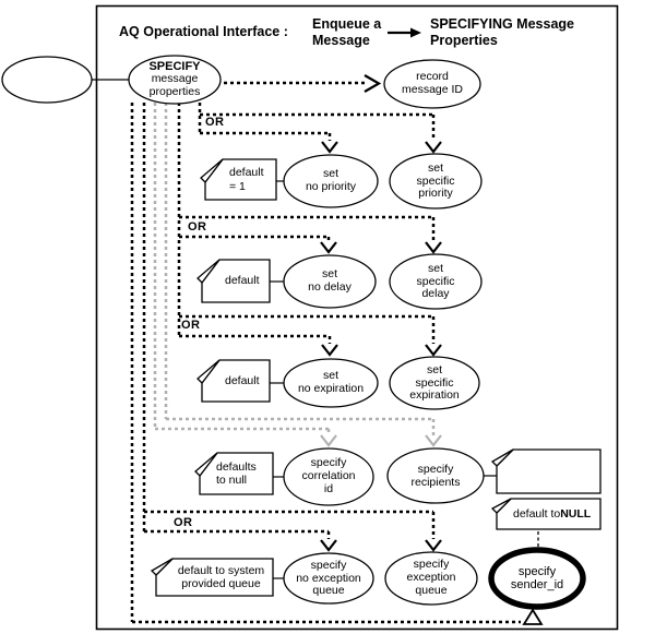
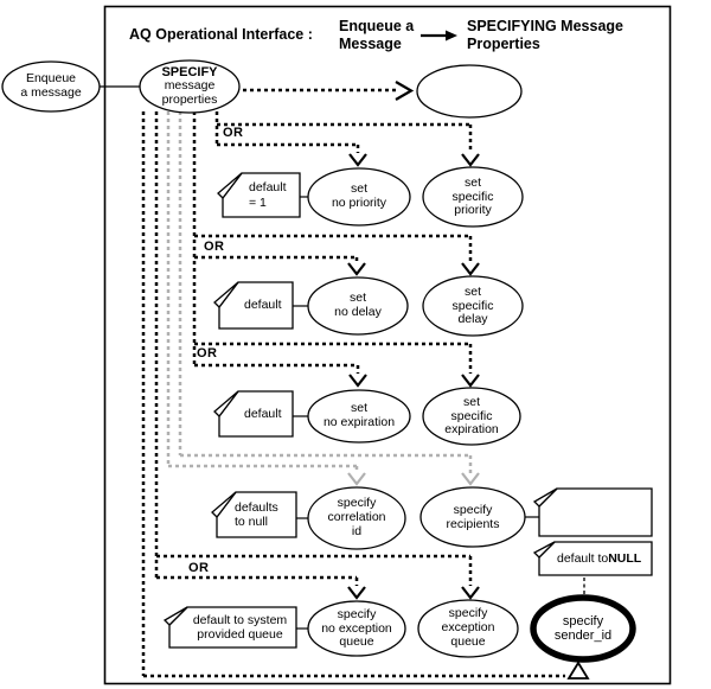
  AQ Operational Interface :
  Enqueue a
  Message
  SPECIFYING Message
  Properties
+ Enqueue
+ a message
  SPECIFY
  message
  properties
- record
- message ID
  set
  no priority
  set
  specific
  priority
  set
  no delay
  set
  specific
  delay
  set
  no expiration
  set
  specific
  expiration
  specify
  correlation
  id
  specify
  recipients
  specify
  no exception
  queue
  specify
  exception
  queue
  specify
  sender_id
  default
  = 1
  default
  default
  defaults
  to null
  default to system
  provided queue
  default to
  NULL
  OR
  OR
  OR
  OR
